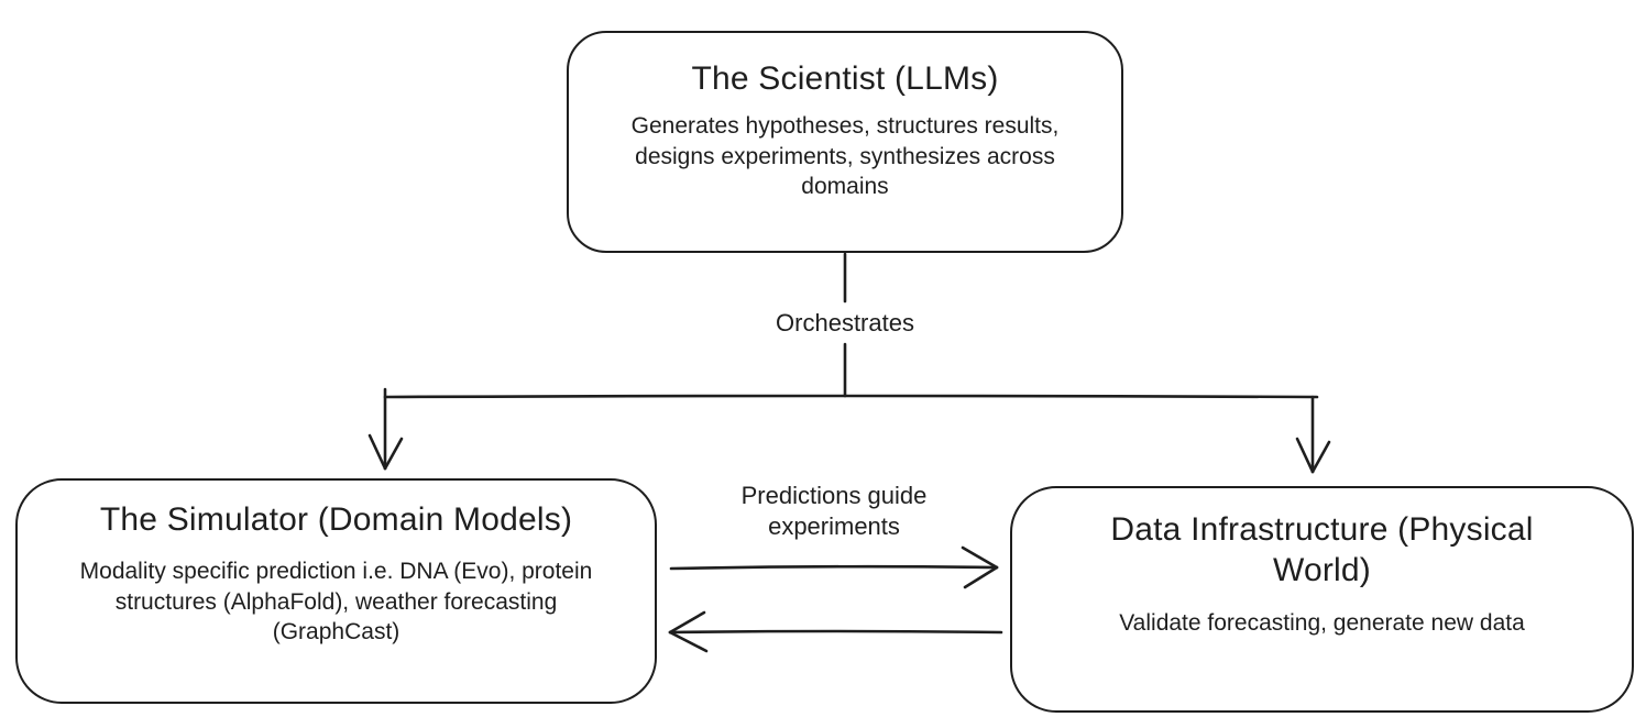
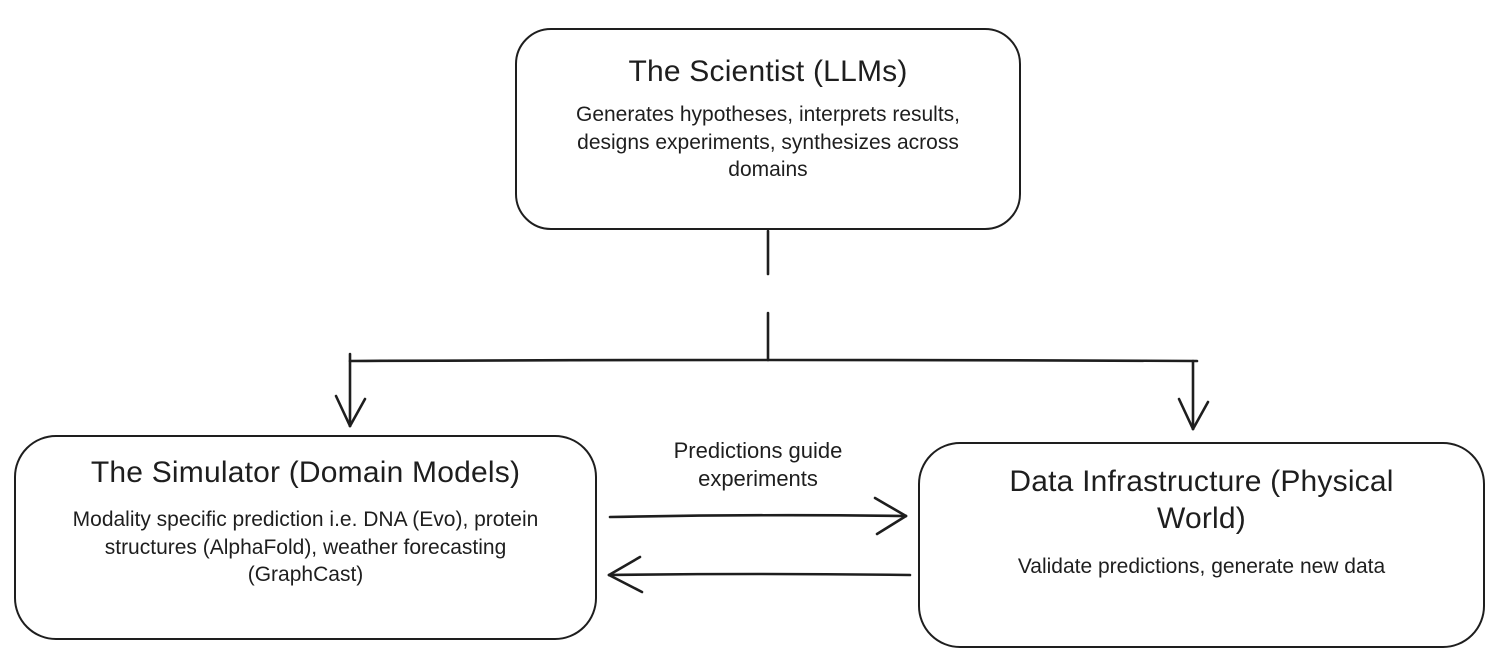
  The Scientist (LLMs)
- Generates hypotheses, structures results, designs experiments, synthesizes across domains
+ Generates hypotheses, interprets results, designs experiments, synthesizes across domains
  The Simulator (Domain Models)
  Modality specific prediction i.e. DNA (Evo), protein structures (AlphaFold), weather forecasting (GraphCast)
  Data Infrastructure (Physical World)
- Validate forecasting, generate new data
+ Validate predictions, generate new data
- Orchestrates
  Predictions guide experiments
